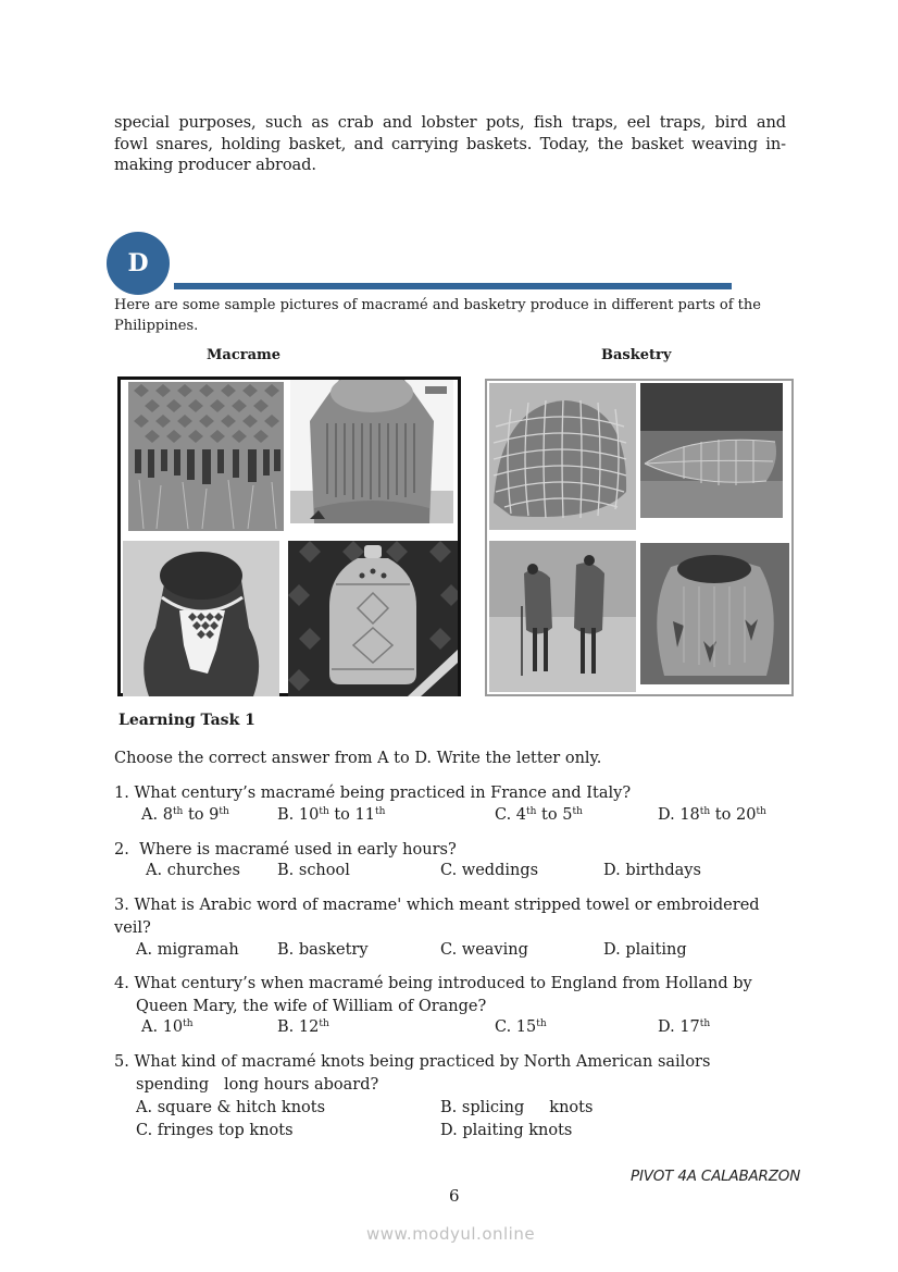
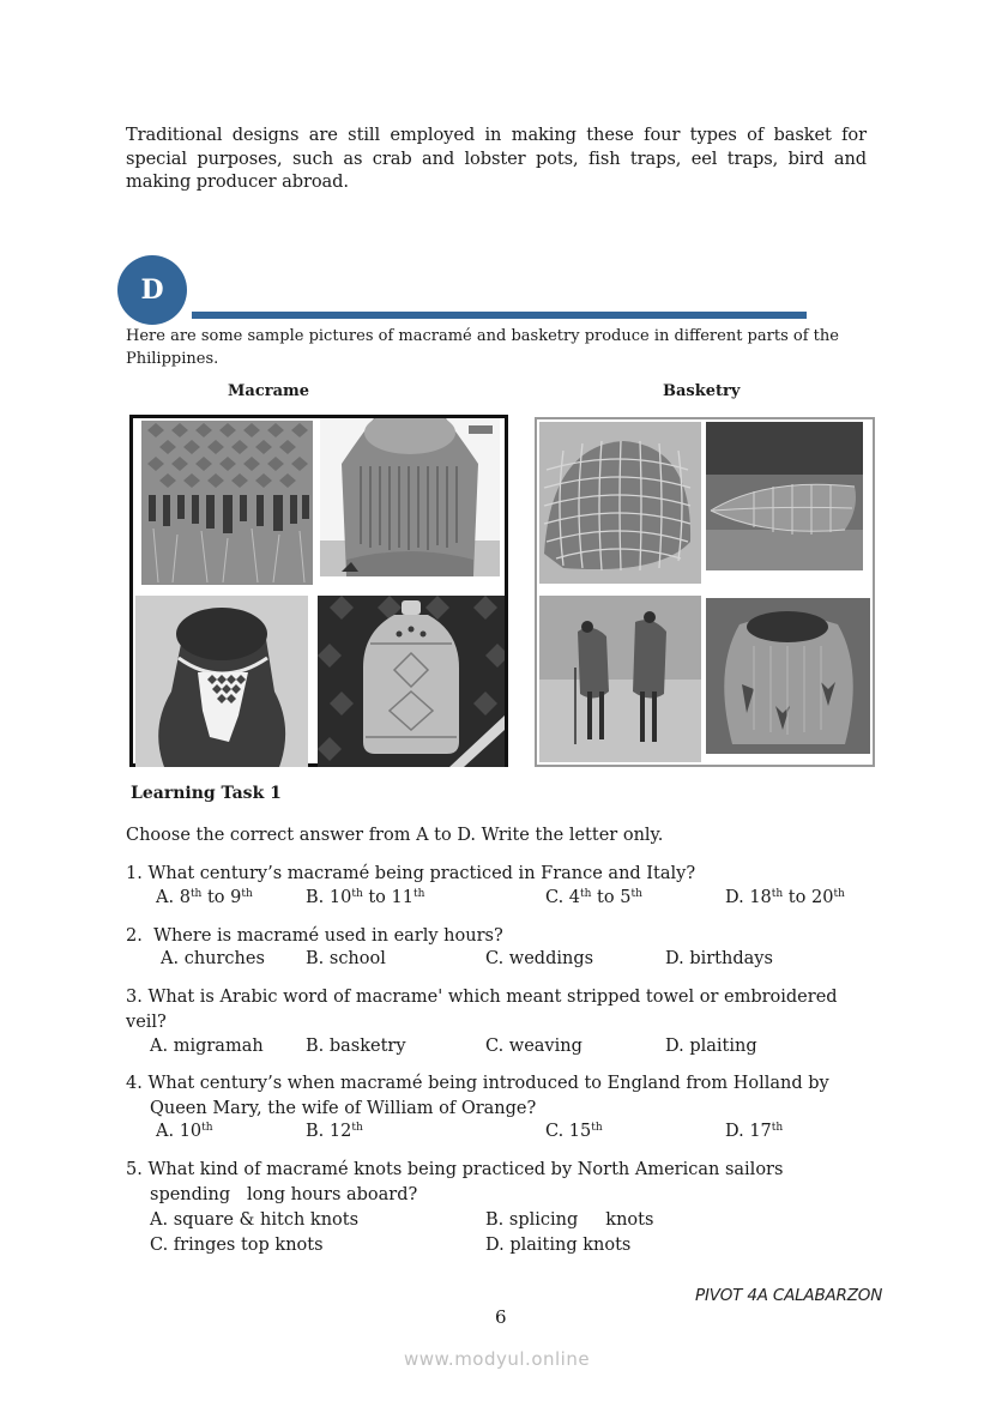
+ Traditional designs are still employed in making these four types of basket for
  special purposes, such as crab and lobster pots, fish traps, eel traps, bird and
- fowl snares, holding basket, and carrying baskets. Today, the basket weaving in-
  making producer abroad.
  D
  Here are some sample pictures of macramé and basketry produce in different parts of the Philippines.
  Macrame
  Basketry
  Learning Task 1
  Choose the correct answer from A to D. Write the letter only.
  1. What century’s macramé being practiced in France and Italy?
  A. 8th to 9th
  B. 10th to 11th
  C. 4th to 5th
  D. 18th to 20th
  2. Where is macramé used in early hours?
  A. churches
  B. school
  C. weddings
  D. birthdays
  3. What is Arabic word of macrame' which meant stripped towel or embroidered
  veil?
  A. migramah
  B. basketry
  C. weaving
  D. plaiting
  4. What century’s when macramé being introduced to England from Holland by
  Queen Mary, the wife of William of Orange?
  A. 10th
  B. 12th
  C. 15th
  D. 17th
  5. What kind of macramé knots being practiced by North American sailors
  spending long hours aboard?
  A. square & hitch knots
  B. splicing knots
  C. fringes top knots
  D. plaiting knots
  PIVOT 4A CALABARZON
  6
  www.modyul.online
